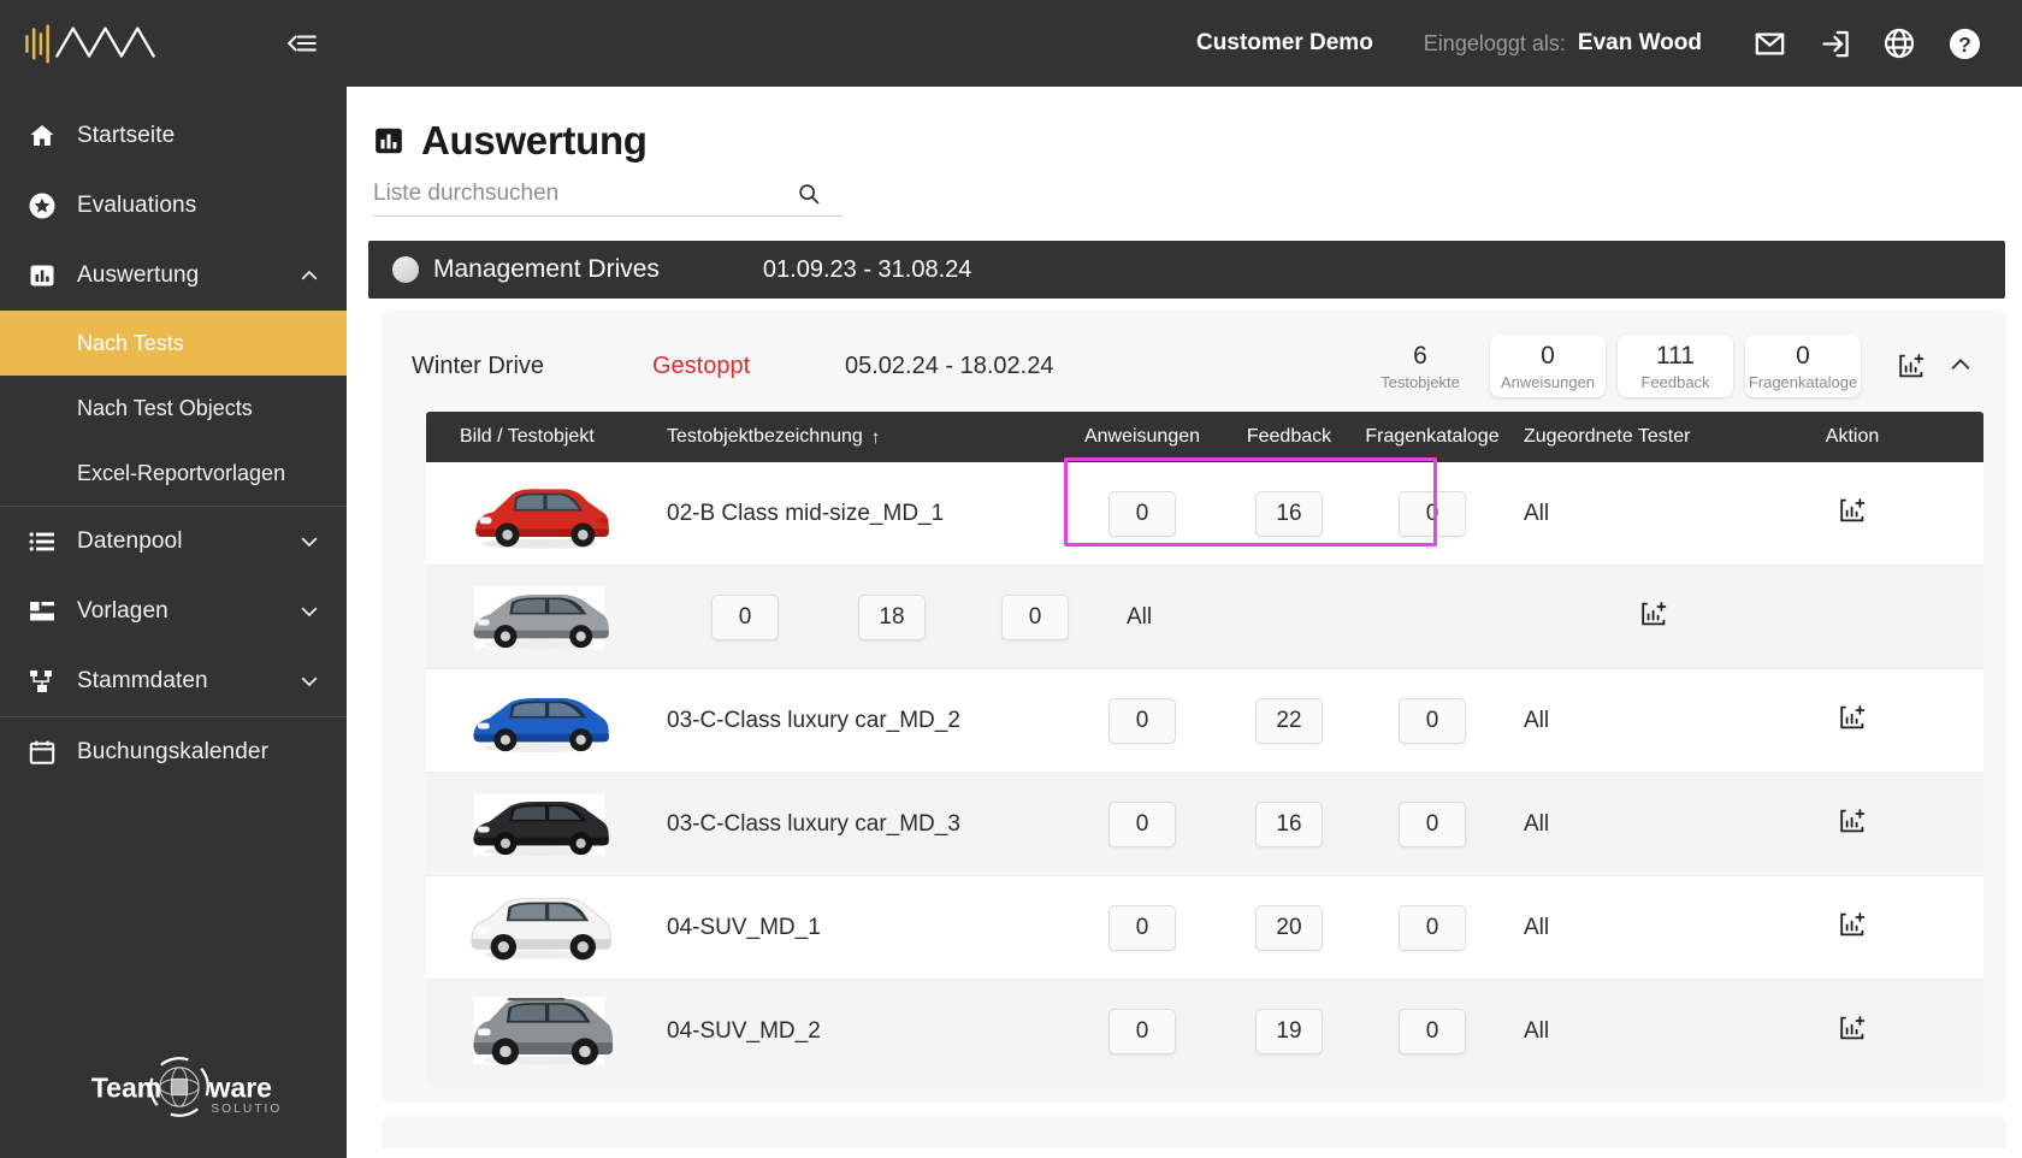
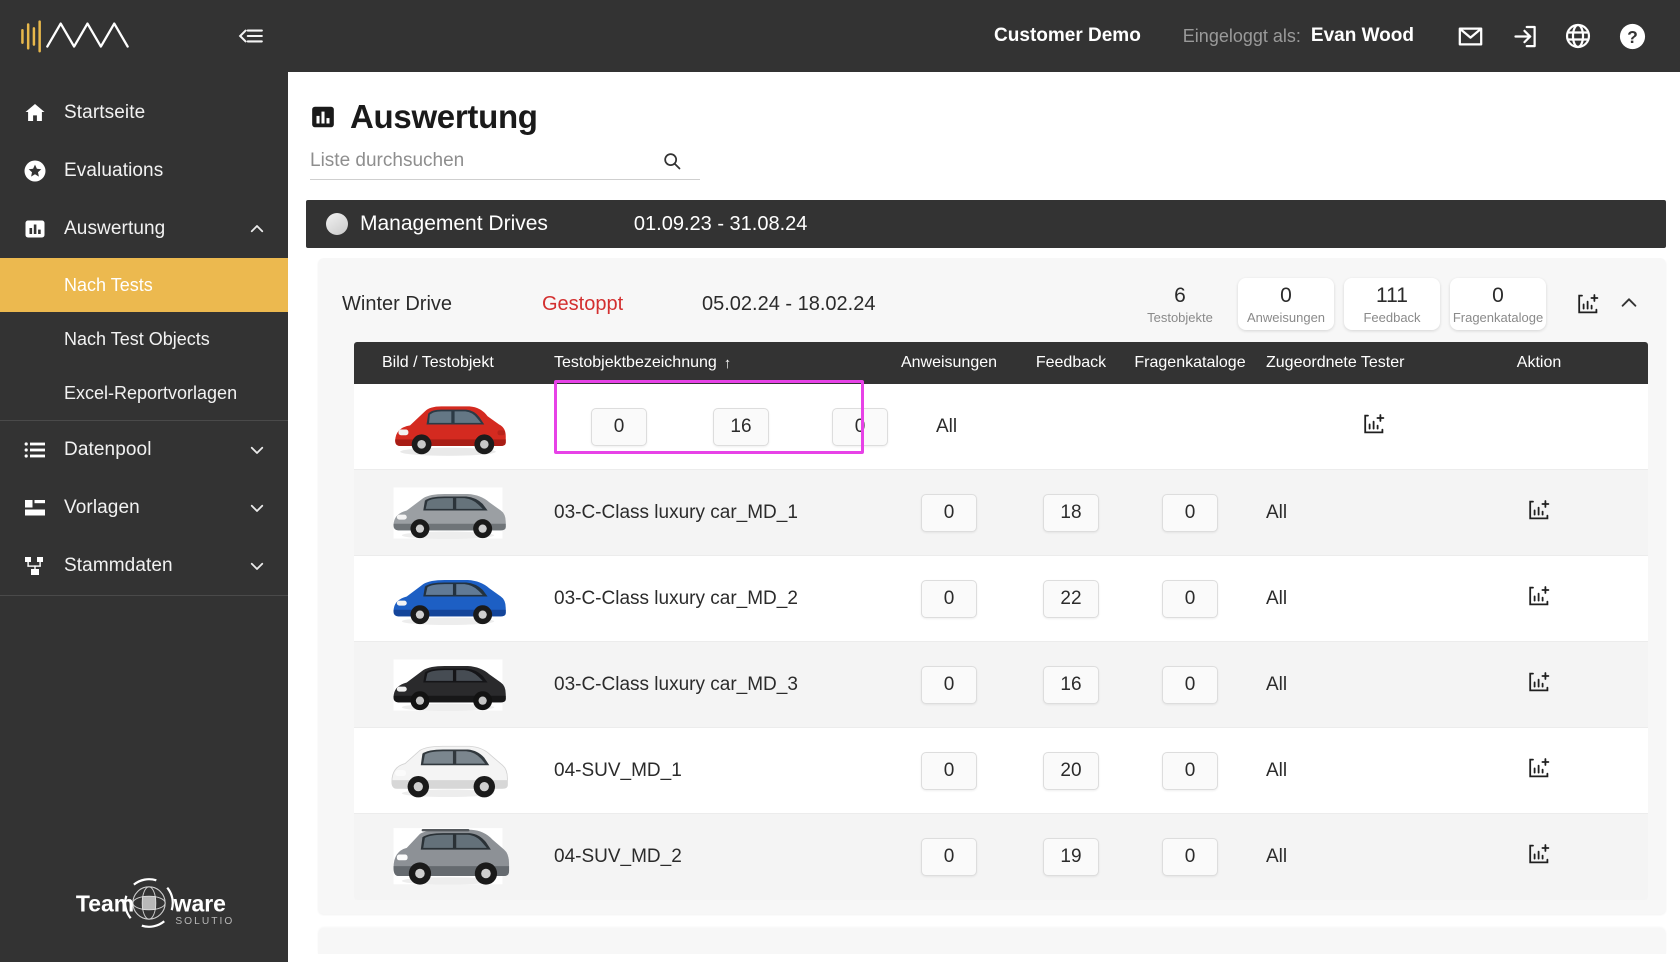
  Startseite
  Evaluations
  Auswertung
  Nach Tests
  Nach Test Objects
  Excel-Reportvorlagen
  Datenpool
  Vorlagen
  Stammdaten
- Buchungskalender
  Team
  ware
  SOLUTIO
  Customer Demo
  Eingeloggt als:
  Evan Wood
  ?
  Auswertung
  Liste durchsuchen
  Management Drives
  01.09.23 - 31.08.24
  Winter Drive
  Gestoppt
  05.02.24 - 18.02.24
  6
  Testobjekte
  0
  Anweisungen
  111
  Feedback
  0
  Fragenkataloge
  Bild / Testobjekt
  Testobjektbezeichnung
  ↑
  Anweisungen
  Feedback
  Fragenkataloge
  Zugeordnete Tester
  Aktion
- 02-B Class mid-size_MD_1
  0
  16
  0
  All
+ 03-C-Class luxury car_MD_1
  0
  18
  0
  All
  03-C-Class luxury car_MD_2
  0
  22
  0
  All
  03-C-Class luxury car_MD_3
  0
  16
  0
  All
  04-SUV_MD_1
  0
  20
  0
  All
  04-SUV_MD_2
  0
  19
  0
  All
